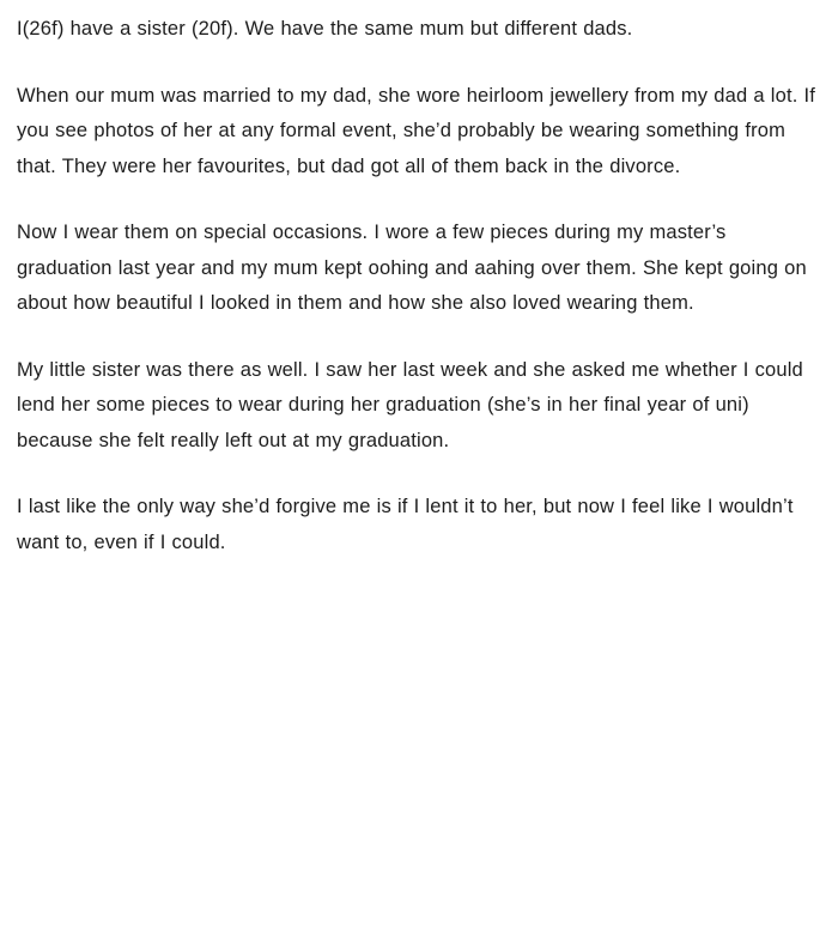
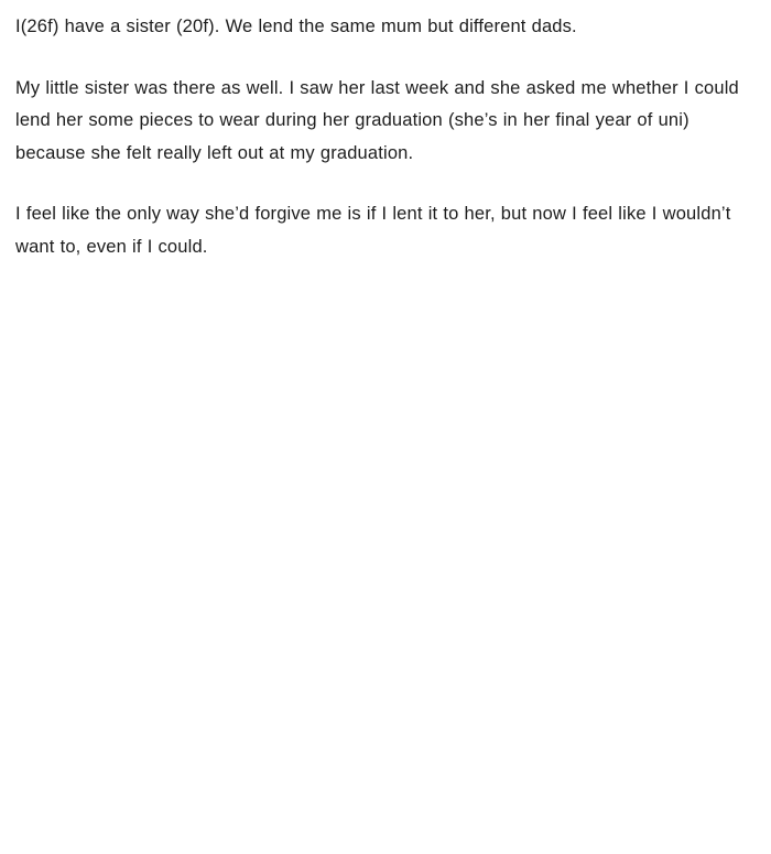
- I(26f) have a sister (20f). We have the same mum but different dads.
+ I(26f) have a sister (20f). We lend the same mum but different dads.
- When our mum was married to my dad, she wore heirloom jewellery from my dad a lot. If you see photos of her at any formal event, she’d probably be wearing something from that. They were her favourites, but dad got all of them back in the divorce.
- Now I wear them on special occasions. I wore a few pieces during my master’s graduation last year and my mum kept oohing and aahing over them. She kept going on about how beautiful I looked in them and how she also loved wearing them.
  My little sister was there as well. I saw her last week and she asked me whether I could lend her some pieces to wear during her graduation (she’s in her final year of uni) because she felt really left out at my graduation.
- I last like the only way she’d forgive me is if I lent it to her, but now I feel like I wouldn’t want to, even if I could.
+ I feel like the only way she’d forgive me is if I lent it to her, but now I feel like I wouldn’t want to, even if I could.
